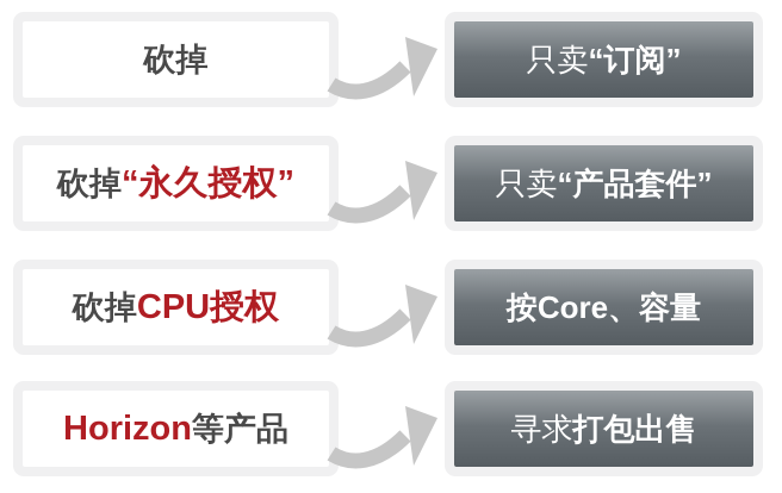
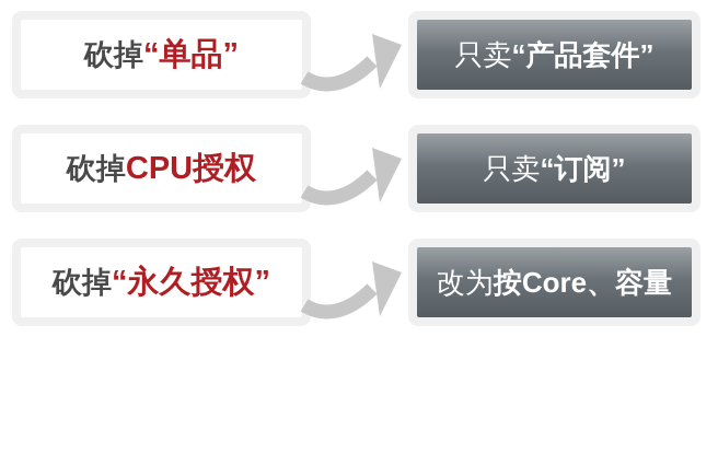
  砍掉
+ “单品”
  只卖
- “订阅”
+ “产品套件”
  砍掉
- “永久授权”
+ CPU授权
  只卖
- “产品套件”
+ “订阅”
  砍掉
- CPU授权
+ “永久授权”
+ 改为
  按Core、容量
- Horizon
- 等产品
- 寻求
- 打包出售
